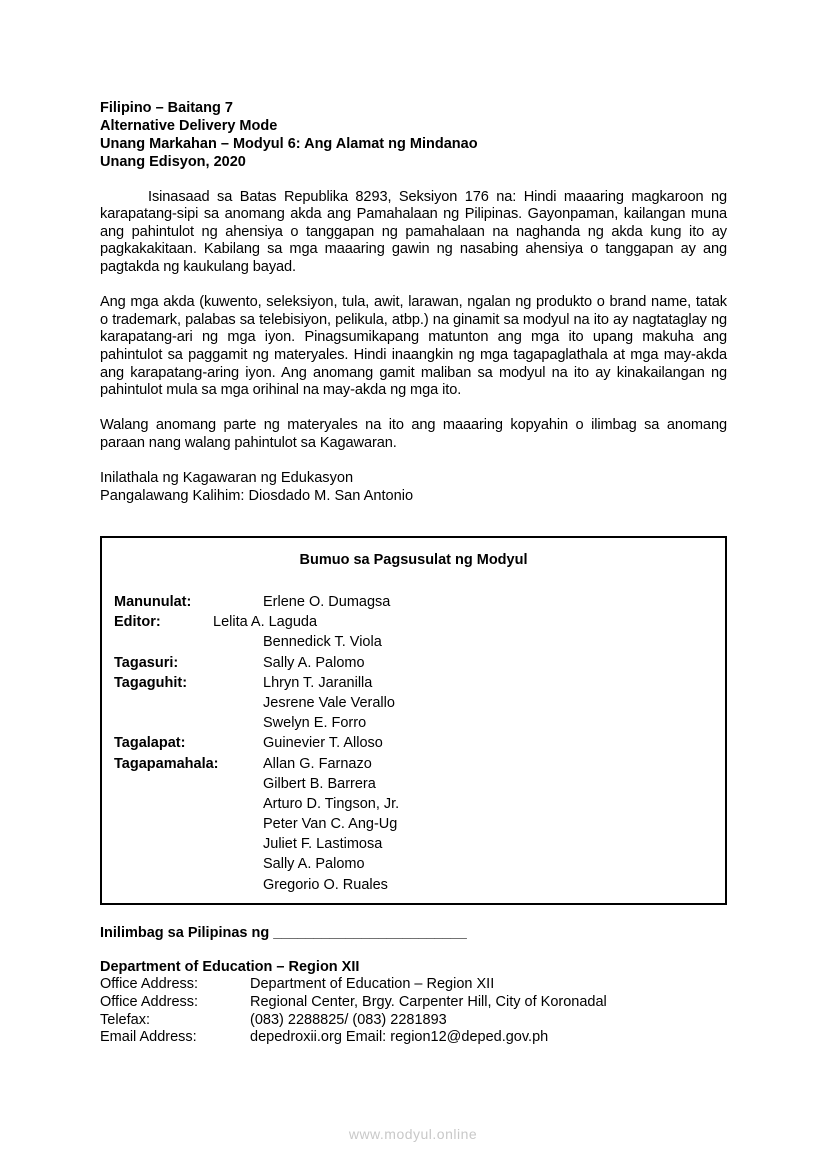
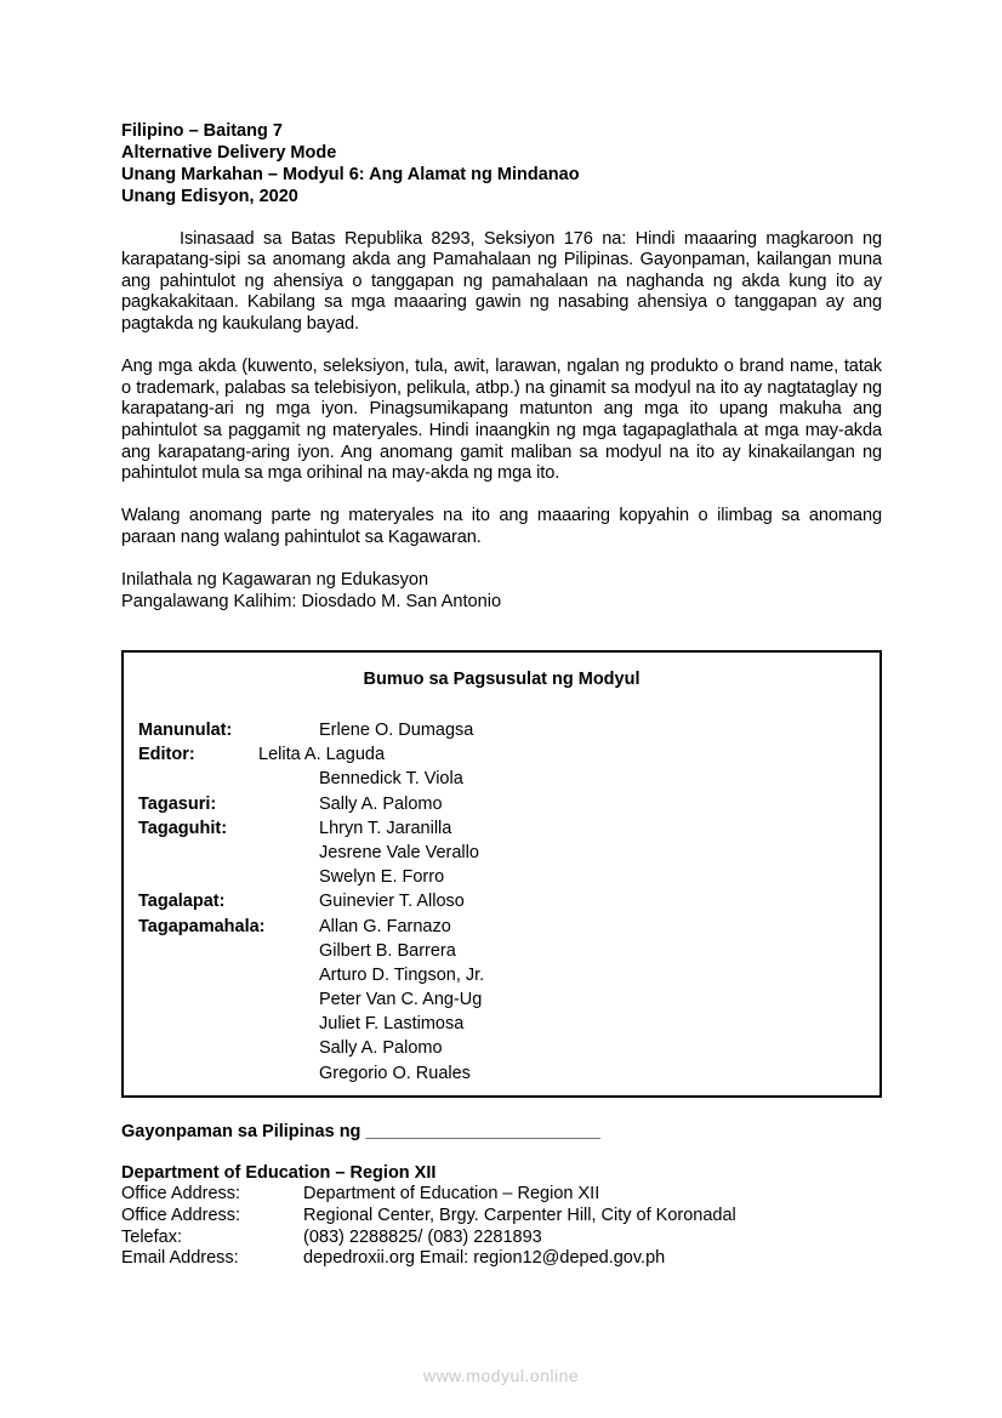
  Filipino – Baitang 7
  Alternative Delivery Mode
  Unang Markahan – Modyul 6: Ang Alamat ng Mindanao
  Unang Edisyon, 2020
  Isinasaad sa Batas Republika 8293, Seksiyon 176 na: Hindi maaaring magkaroon ng karapatang-sipi sa anomang akda ang Pamahalaan ng Pilipinas. Gayonpaman, kailangan muna ang pahintulot ng ahensiya o tanggapan ng pamahalaan na naghanda ng akda kung ito ay pagkakakitaan. Kabilang sa mga maaaring gawin ng nasabing ahensiya o tanggapan ay ang pagtakda ng kaukulang bayad.
  Ang mga akda (kuwento, seleksiyon, tula, awit, larawan, ngalan ng produkto o brand name, tatak o trademark, palabas sa telebisiyon, pelikula, atbp.) na ginamit sa modyul na ito ay nagtataglay ng karapatang-ari ng mga iyon. Pinagsumikapang matunton ang mga ito upang makuha ang pahintulot sa paggamit ng materyales. Hindi inaangkin ng mga tagapaglathala at mga may-akda ang karapatang-aring iyon. Ang anomang gamit maliban sa modyul na ito ay kinakailangan ng pahintulot mula sa mga orihinal na may-akda ng mga ito.
  Walang anomang parte ng materyales na ito ang maaaring kopyahin o ilimbag sa anomang paraan nang walang pahintulot sa Kagawaran.
  Inilathala ng Kagawaran ng Edukasyon
  Pangalawang Kalihim: Diosdado M. San Antonio
  Bumuo sa Pagsusulat ng Modyul
  Manunulat:
  Erlene O. Dumagsa
  Editor:
  Lelita A. Laguda
  Bennedick T. Viola
  Tagasuri:
  Sally A. Palomo
  Tagaguhit:
  Lhryn T. Jaranilla
  Jesrene Vale Verallo
  Swelyn E. Forro
  Tagalapat:
  Guinevier T. Alloso
  Tagapamahala:
  Allan G. Farnazo
  Gilbert B. Barrera
  Arturo D. Tingson, Jr.
  Peter Van C. Ang-Ug
  Juliet F. Lastimosa
  Sally A. Palomo
  Gregorio O. Ruales
- Inilimbag sa Pilipinas ng ________________________
+ Gayonpaman sa Pilipinas ng ________________________
  Department of Education – Region XII
  Office Address:
  Department of Education – Region XII
  Office Address:
  Regional Center, Brgy. Carpenter Hill, City of Koronadal
  Telefax:
  (083) 2288825/ (083) 2281893
  Email Address:
  depedroxii.org Email: region12@deped.gov.ph
  www.modyul.online
